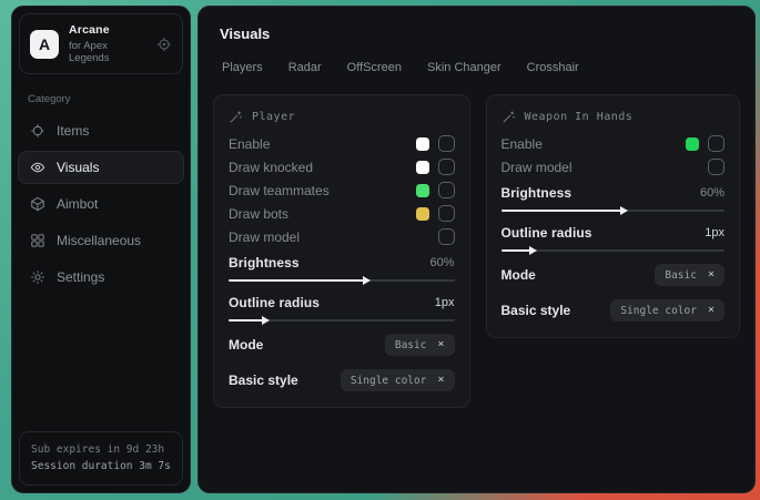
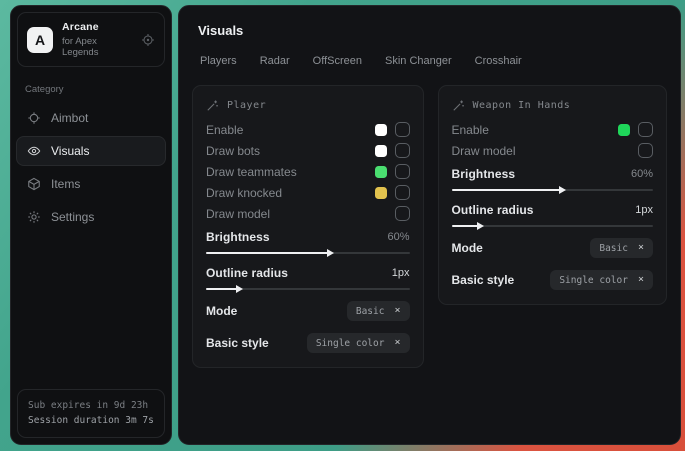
  A
  Arcane
  for Apex Legends
  Category
- Items
+ Aimbot
  Visuals
- Aimbot
+ Items
- Miscellaneous
  Settings
  Sub expires in 9d 23h
  Session duration 3m 7s
  Visuals
  Players
  Radar
  OffScreen
  Skin Changer
  Crosshair
  Player
  Enable
- Draw knocked
+ Draw bots
  Draw teammates
- Draw bots
+ Draw knocked
  Draw model
  Brightness
  60%
  Outline radius
  1px
  Mode
  Basic
  ×
  Basic style
  Single color
  ×
  Weapon In Hands
  Enable
  Draw model
  Brightness
  60%
  Outline radius
  1px
  Mode
  Basic
  ×
  Basic style
  Single color
  ×
